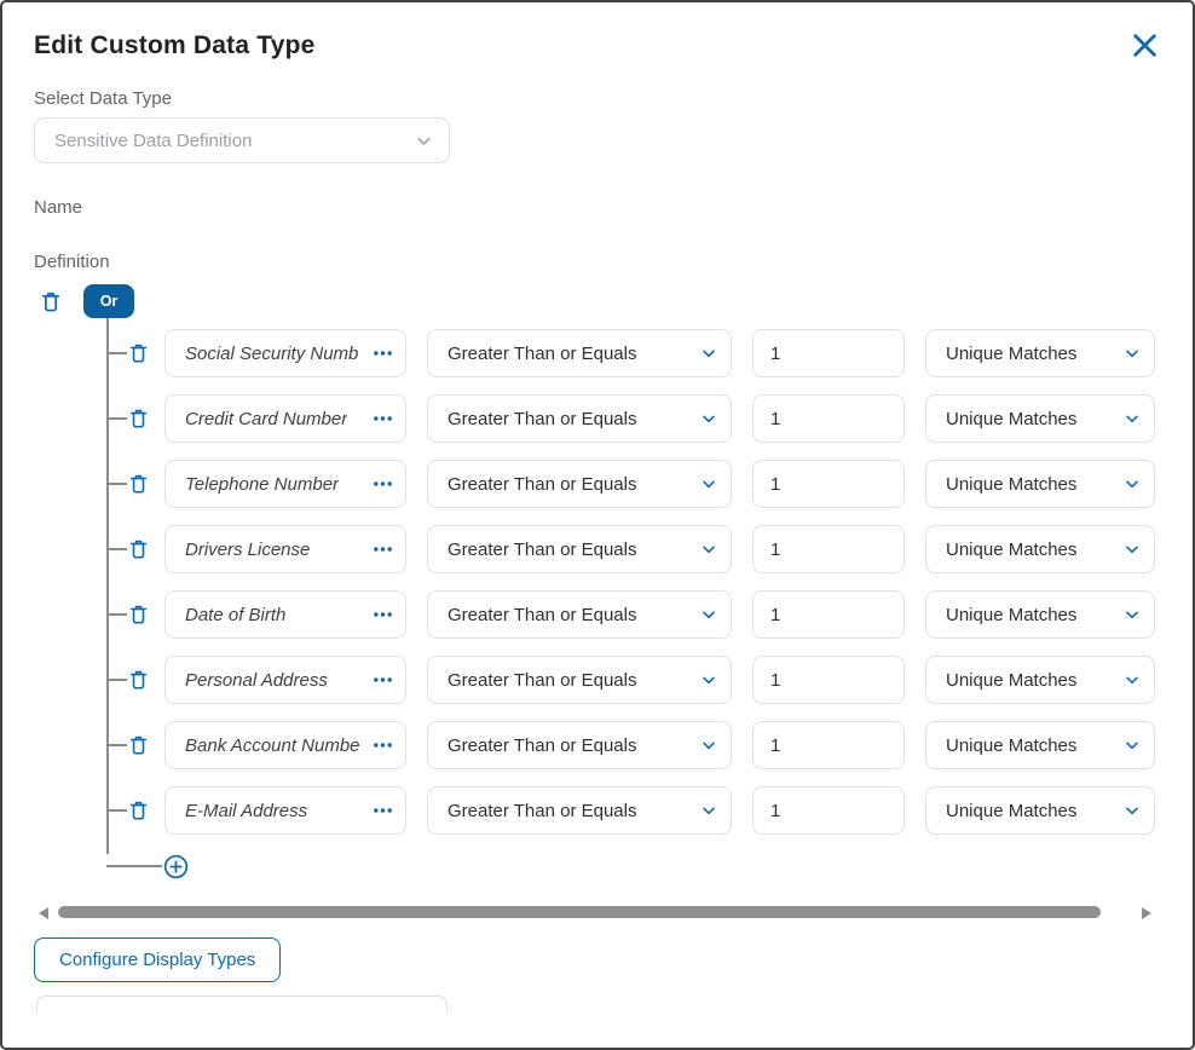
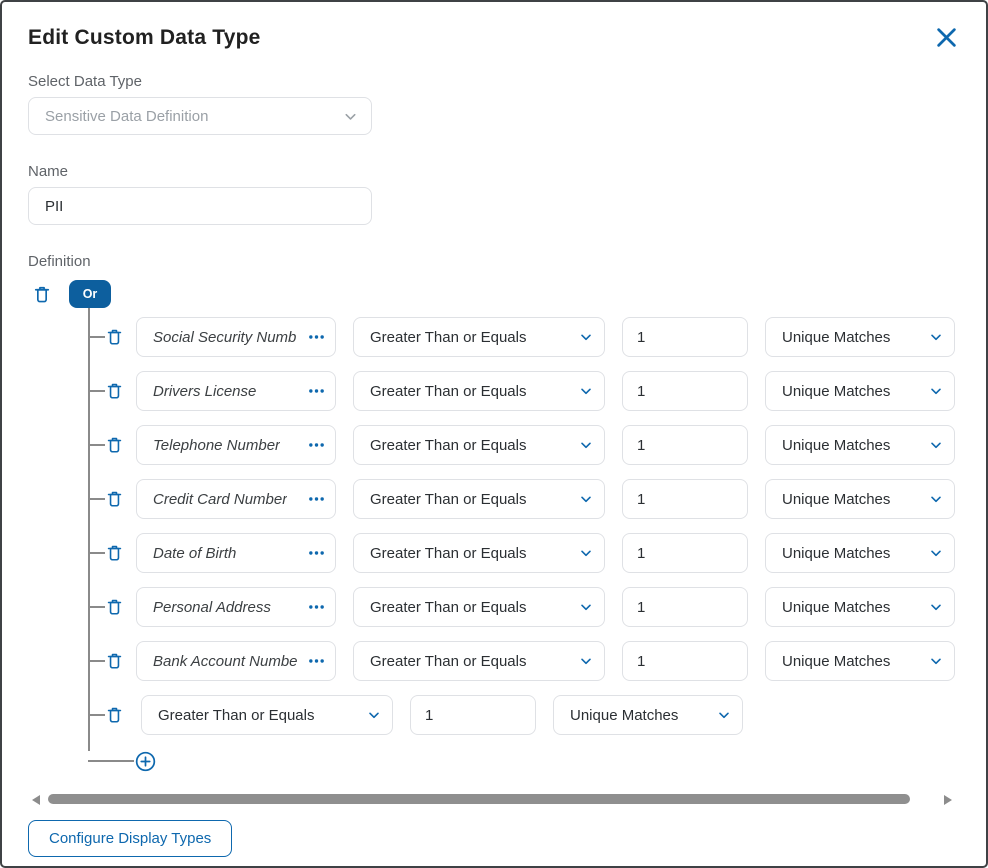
  Edit Custom Data Type
  Select Data Type
  Sensitive Data Definition
  Name
+ PII
  Definition
  Or
  Social Security Numb
  Greater Than or Equals
  1
  Unique Matches
- Credit Card Number
+ Drivers License
  Greater Than or Equals
  1
  Unique Matches
  Telephone Number
  Greater Than or Equals
  1
  Unique Matches
- Drivers License
+ Credit Card Number
  Greater Than or Equals
  1
  Unique Matches
  Date of Birth
  Greater Than or Equals
  1
  Unique Matches
  Personal Address
  Greater Than or Equals
  1
  Unique Matches
  Bank Account Numbe
  Greater Than or Equals
  1
  Unique Matches
- E-Mail Address
  Greater Than or Equals
  1
  Unique Matches
  Configure Display Types
